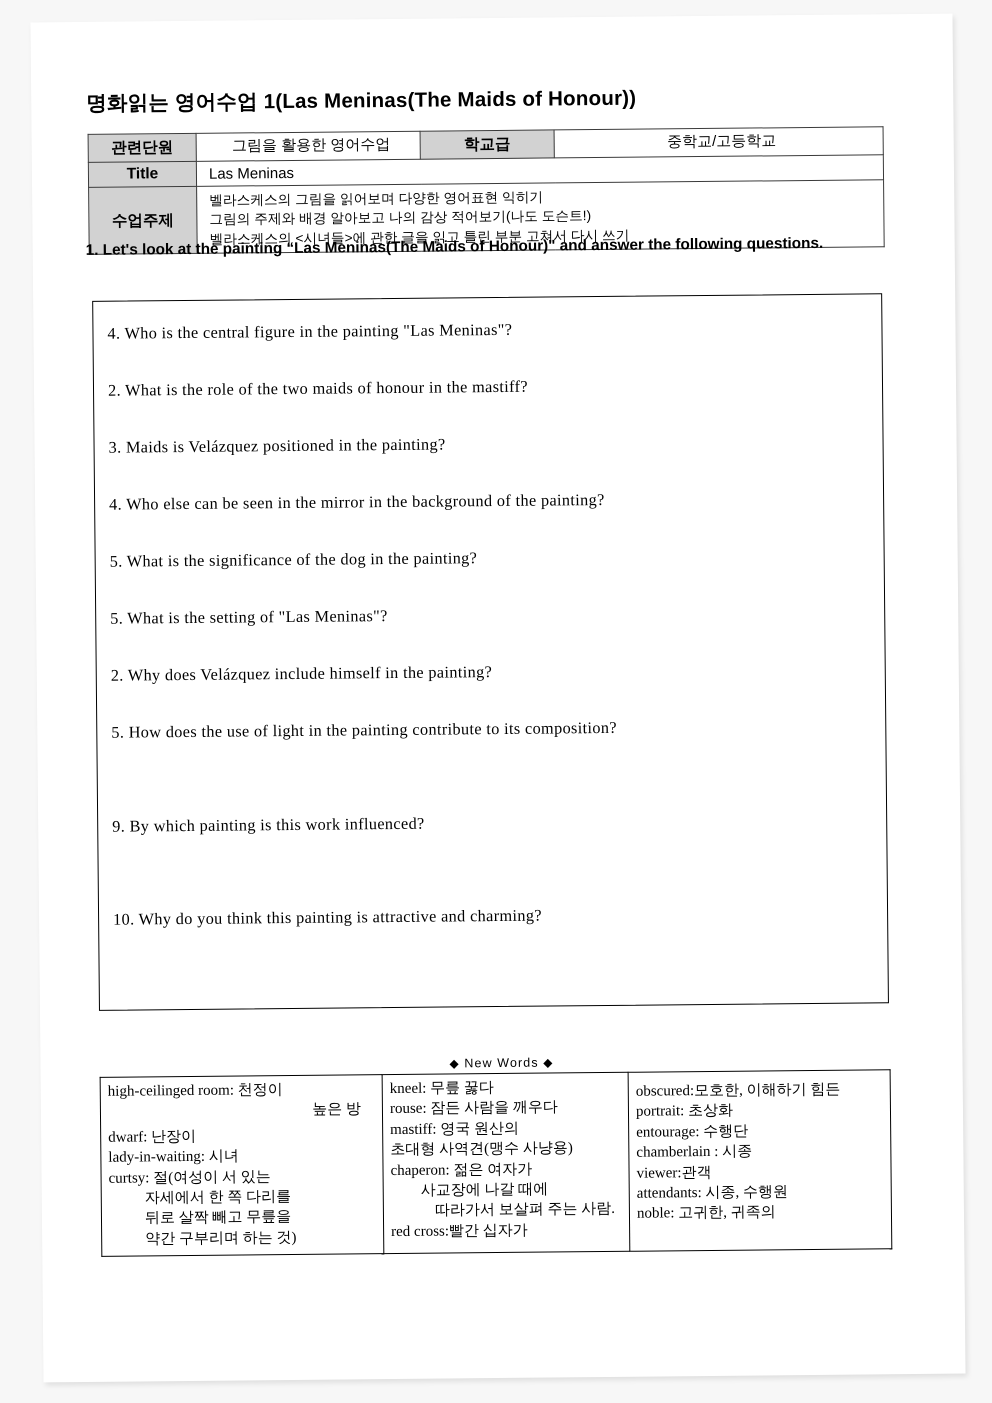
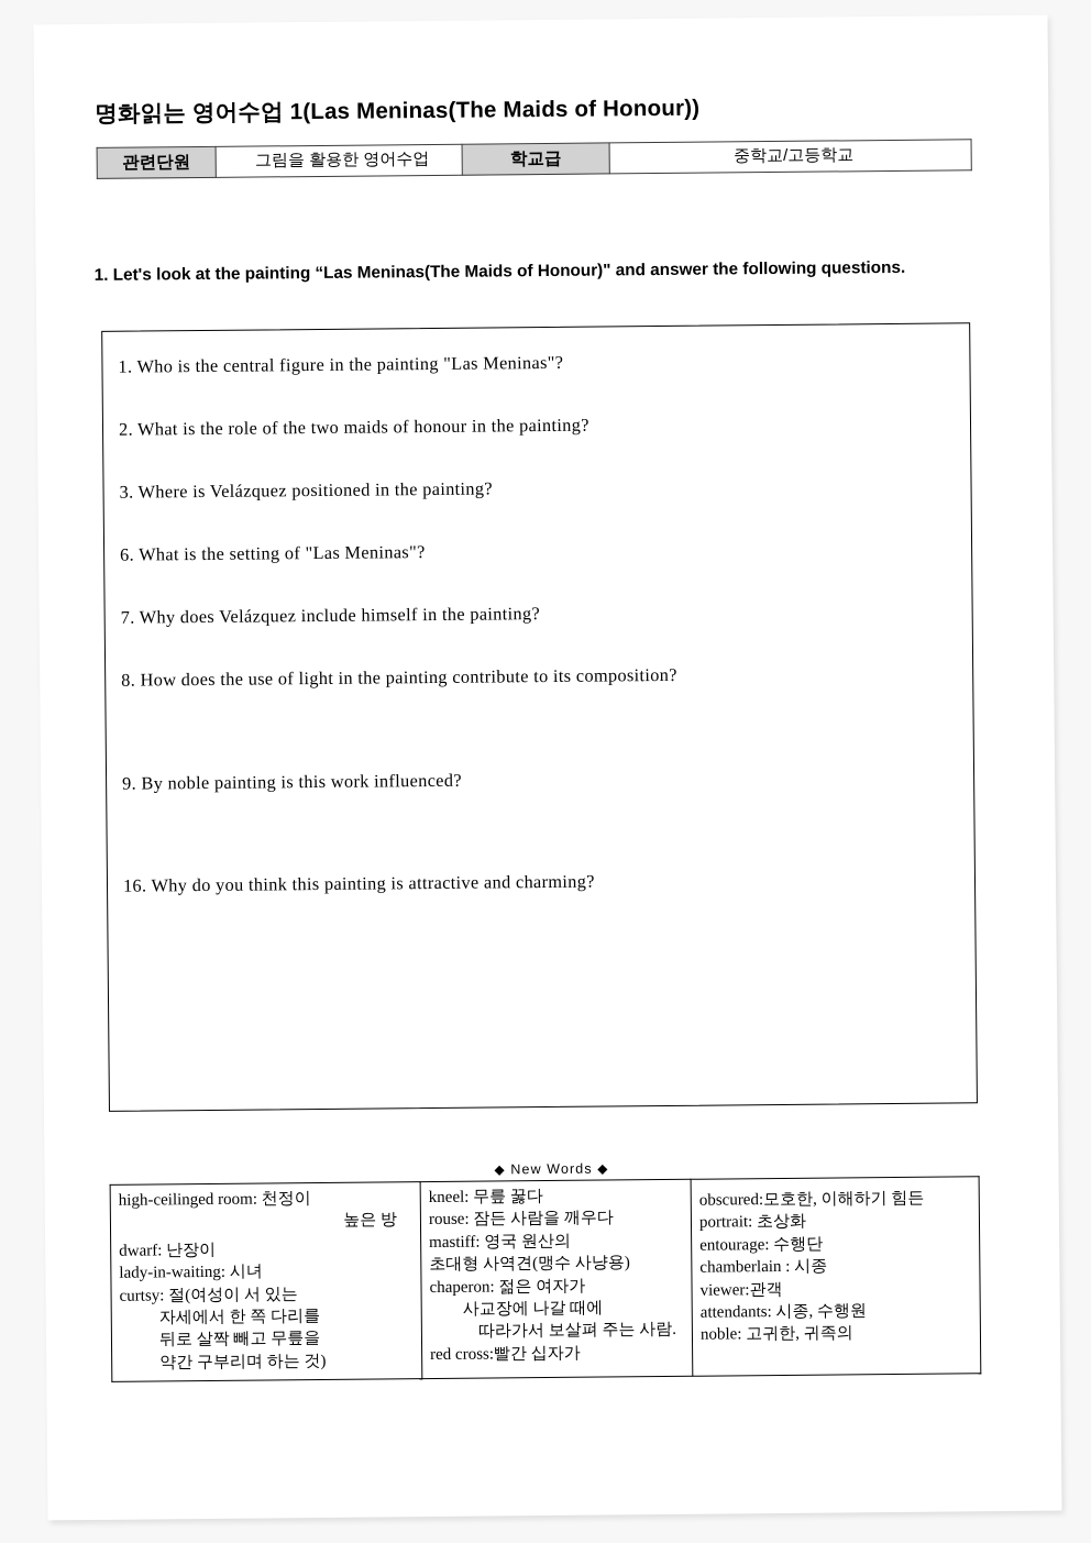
  명화읽는 영어수업 1(Las Meninas(The Maids of Honour))
  관련단원	그림을 활용한 영어수업	학교급	중학교/고등학교
- Title	Las Meninas
- 수업주제	벨라스케스의 그림을 읽어보며 다양한 영어표현 익히기 그림의 주제와 배경 알아보고 나의 감상 적어보기(나도 도슨트!) 벨라스케스의 <시녀들>에 관한 글을 읽고 틀린 부분 고쳐서 다시 쓰기
  1. Let's look at the painting “Las Meninas(The Maids of Honour)" and answer the following questions.
- 4. Who is the central figure in the painting "Las Meninas"?
+ 1. Who is the central figure in the painting "Las Meninas"?
- 2. What is the role of the two maids of honour in the mastiff?
+ 2. What is the role of the two maids of honour in the painting?
- 3. Maids is Velázquez positioned in the painting?
+ 3. Where is Velázquez positioned in the painting?
- 4. Who else can be seen in the mirror in the background of the painting?
- 5. What is the significance of the dog in the painting?
- 5. What is the setting of "Las Meninas"?
+ 6. What is the setting of "Las Meninas"?
- 2. Why does Velázquez include himself in the painting?
+ 7. Why does Velázquez include himself in the painting?
- 5. How does the use of light in the painting contribute to its composition?
+ 8. How does the use of light in the painting contribute to its composition?
- 9. By which painting is this work influenced?
+ 9. By noble painting is this work influenced?
- 10. Why do you think this painting is attractive and charming?
+ 16. Why do you think this painting is attractive and charming?
  ◆ New Words ◆
  high-ceilinged room: 천정이 높은 방 dwarf: 난장이 lady-in-waiting: 시녀 curtsy: 절(여성이 서 있는 자세에서 한 쪽 다리를 뒤로 살짝 빼고 무릎을 약간 구부리며 하는 것)	kneel: 무릎 꿇다 rouse: 잠든 사람을 깨우다 mastiff: 영국 원산의 초대형 사역견(맹수 사냥용) chaperon: 젊은 여자가 사교장에 나갈 때에 따라가서 보살펴 주는 사람. red cross:빨간 십자가	obscured:모호한, 이해하기 힘든 portrait: 초상화 entourage: 수행단 chamberlain : 시종 viewer:관객 attendants: 시종, 수행원 noble: 고귀한, 귀족의
